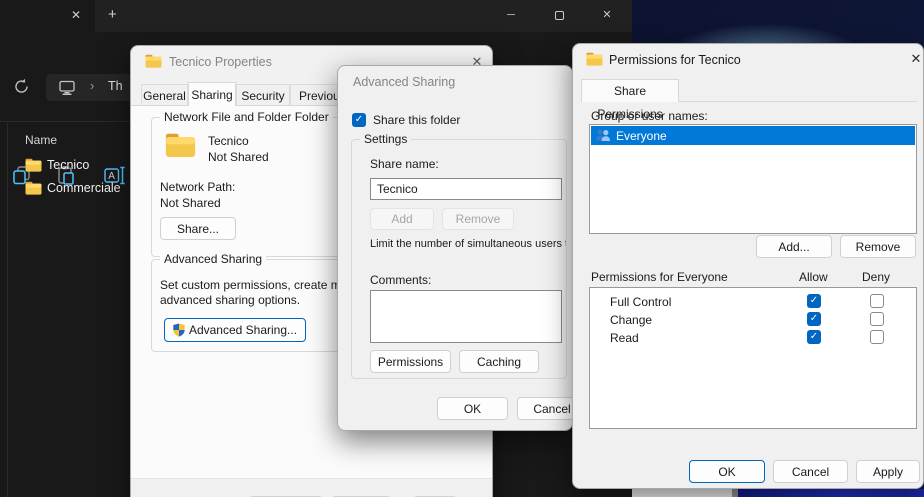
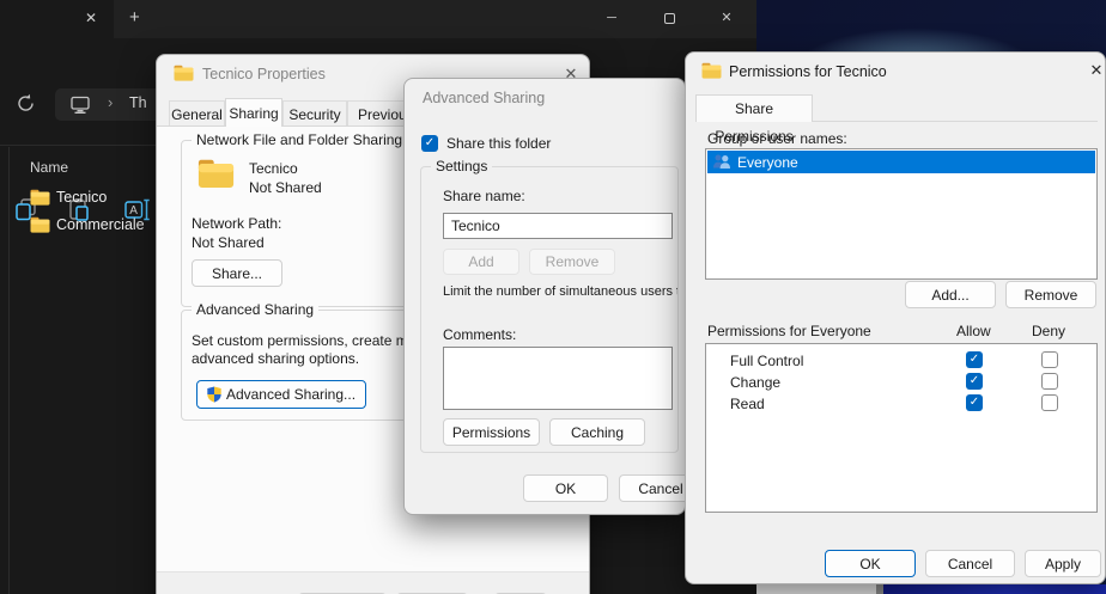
  ✕
  +
  ─
  ✕
  ›
  Th
  A
  Name
  Tecnico
  Commerciale
  Tecnico Properties
  ✕
  General
  Sharing
  Security
  Previo
- Network File and Folder Folder
+ Network File and Folder Sharing
  Tecnico
  Not Shared
  Network Path:
  Not Shared
  Share...
  Advanced Sharing
  Set custom permissions, create m
  advanced sharing options.
  Advanced Sharing...
  Advanced Sharing
  ✓
  Share this folder
  Settings
  Share name:
  Tecnico
  Add
  Remove
  Limit the number of simultaneous users
  Comments:
  Permissions
  Caching
  OK
  Cancel
  Permissions for Tecnico
  ✕
  Share Permissions
  Everyone
  Add...
  Remove
  Permissions for Everyone
  Allow
  Deny
  Full Control
  ✓
  Change
  ✓
  Read
  ✓
  OK
  Cancel
  Apply
